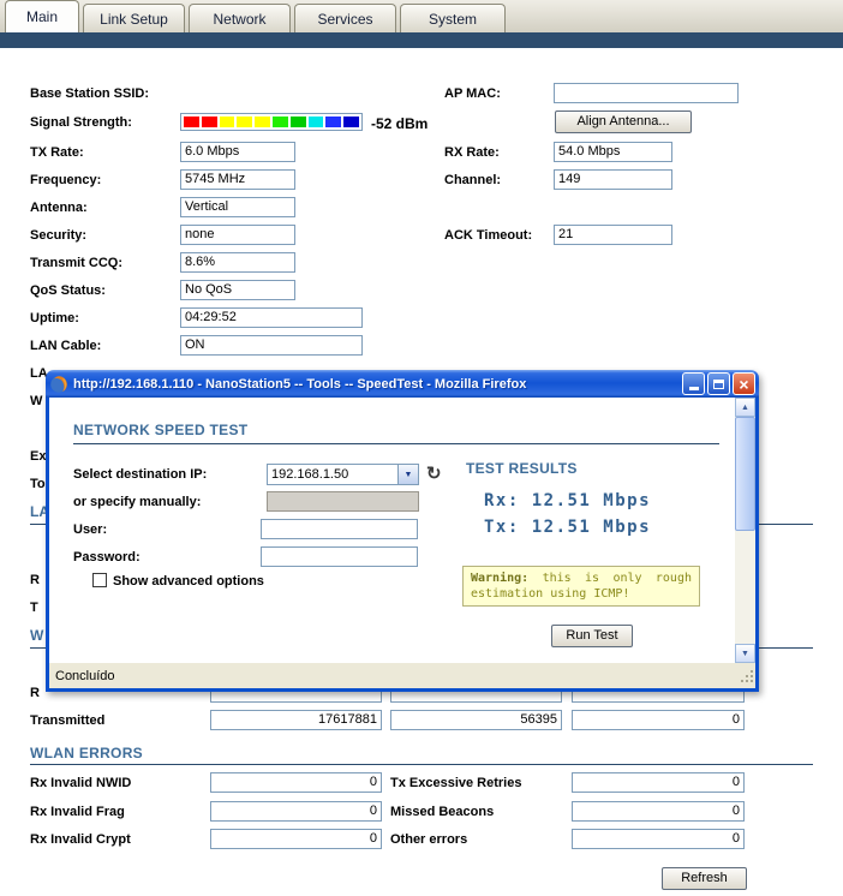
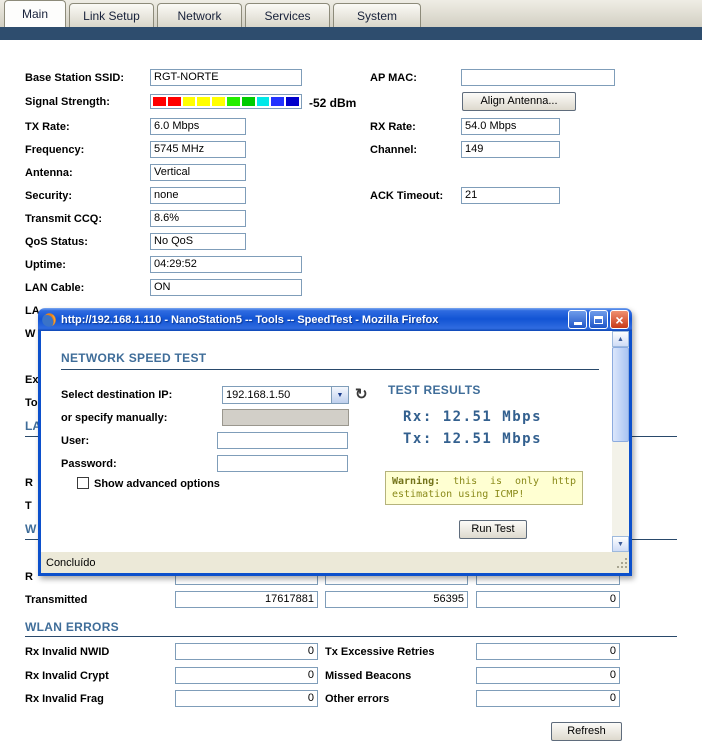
  Main
  Link Setup
  Network
  Services
  System
  Base Station SSID:
+ RGT-NORTE
  AP MAC:
  Signal Strength:
  -52 dBm
  Align Antenna...
  TX Rate:
  6.0 Mbps
  RX Rate:
  54.0 Mbps
  Frequency:
  5745 MHz
  Channel:
  149
  Antenna:
  Vertical
  Security:
  none
  ACK Timeout:
  21
  Transmit CCQ:
  8.6%
  QoS Status:
  No QoS
  Uptime:
  04:29:52
  LAN Cable:
  ON
  LA
  W
  Ex
  To
  LA
  R
  T
  W
  R
  Transmitted
  17617881
  56395
  0
  WLAN ERRORS
  Rx Invalid NWID
  0
  Tx Excessive Retries
  0
- Rx Invalid Frag
+ Rx Invalid Crypt
  0
  Missed Beacons
  0
- Rx Invalid Crypt
+ Rx Invalid Frag
  0
  Other errors
  0
  Refresh
  http://192.168.1.110 - NanoStation5 -- Tools -- SpeedTest - Mozilla Firefox
  ×
  NETWORK SPEED TEST
  Select destination IP:
  192.168.1.50
  ↻
  or specify manually:
  User:
  Password:
  Show advanced options
  TEST RESULTS
  Rx: 12.51 Mbps
  Tx: 12.51 Mbps
- Warning: this is only rough estimation using ICMP!
+ Warning: this is only http estimation using ICMP!
  Run Test
  Concluído
